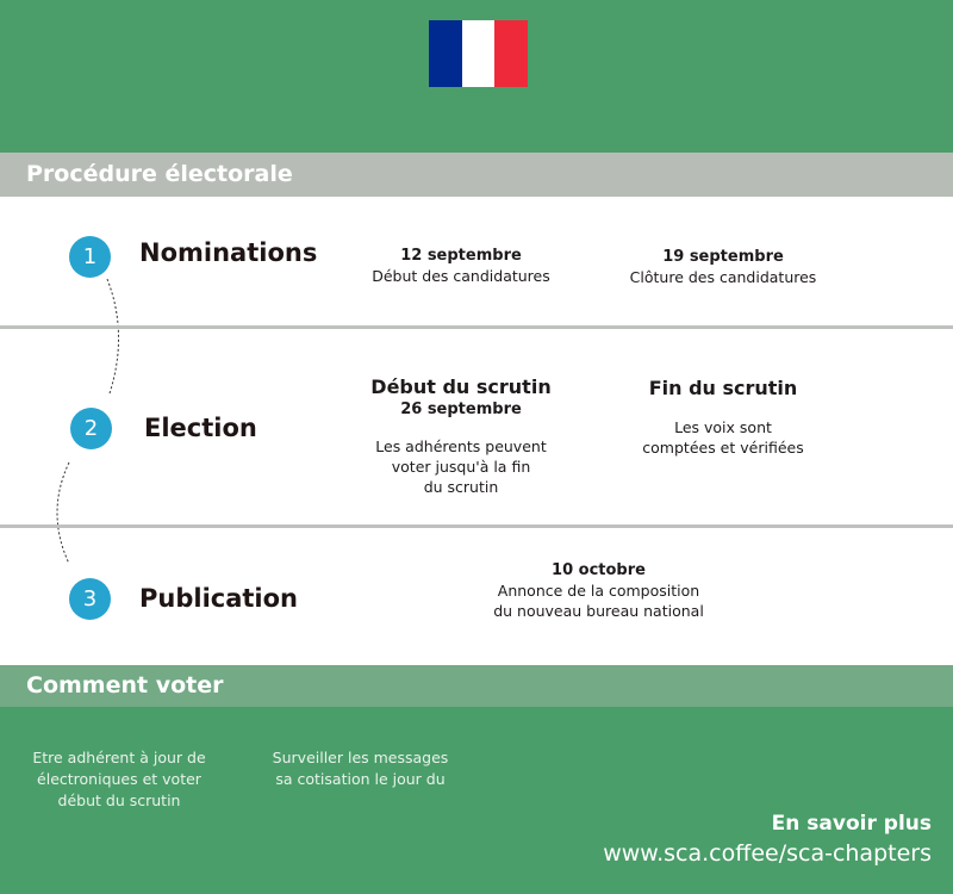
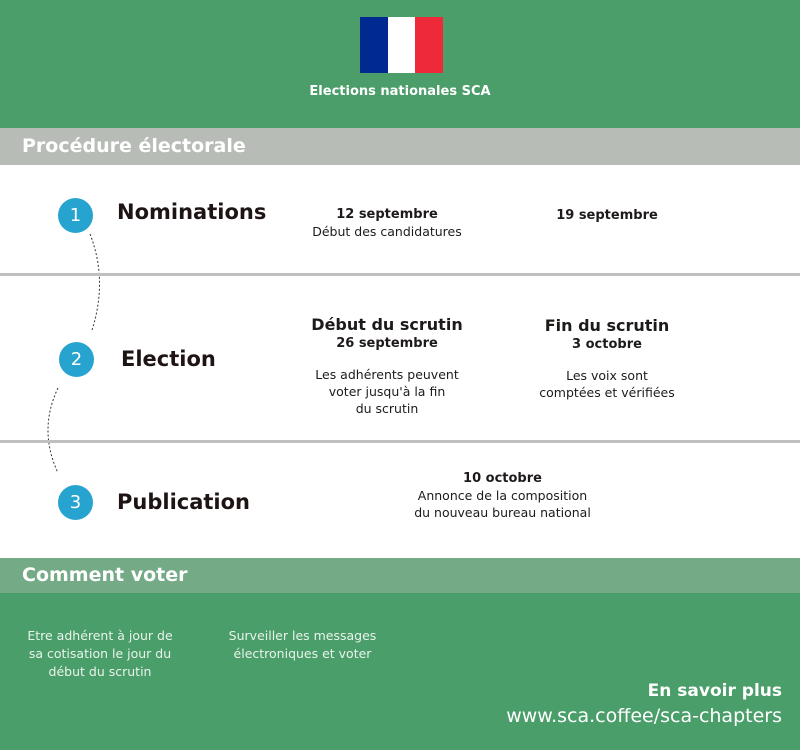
+ Elections nationales SCA
  Procédure électorale
  1
  Nominations
  12 septembre
  Début des candidatures
  19 septembre
- Clôture des candidatures
  2
  Election
  Début du scrutin
  26 septembre
  Les adhérents peuvent
  voter jusqu'à la fin
  du scrutin
  Fin du scrutin
+ 3 octobre
  Les voix sont
  comptées et vérifiées
  3
  Publication
  10 octobre
  Annonce de la composition
  du nouveau bureau national
  Comment voter
  Etre adhérent à jour de
- électroniques et voter
+ sa cotisation le jour du
  début du scrutin
  Surveiller les messages
- sa cotisation le jour du
+ électroniques et voter
  En savoir plus
  www.sca.coffee/sca-chapters
